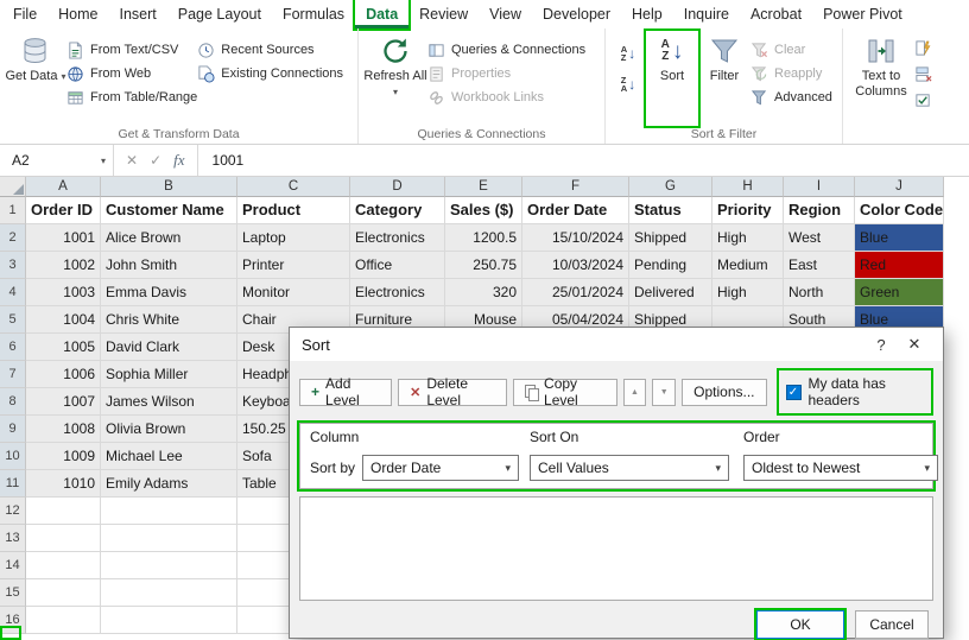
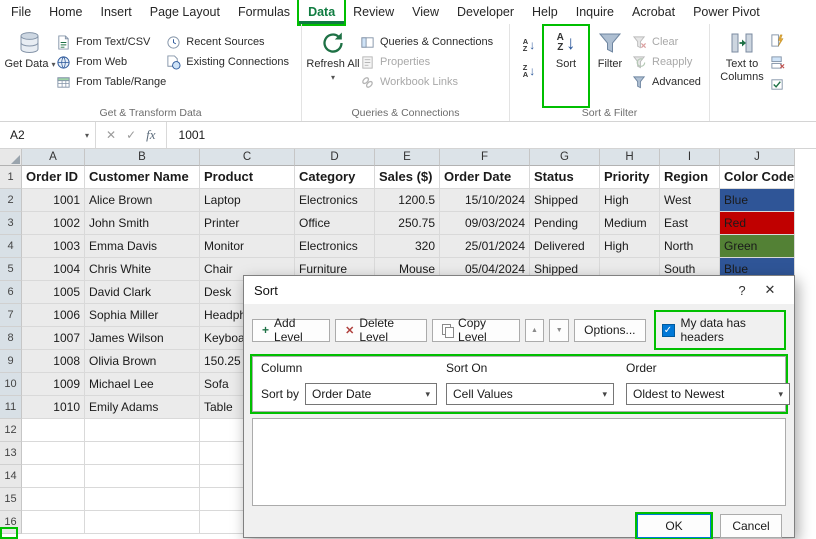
  File
  Home
  Insert
  Page Layout
  Formulas
  Data
  Review
  View
  Developer
  Help
  Inquire
  Acrobat
  Power Pivot
  Get Data ▾
  From Text/CSV
  From Web
  From Table/Range
  Recent Sources
  Existing Connections
  Get & Transform Data
  Refresh All ▾
  Queries & Connections
  Properties
  Workbook Links
  Queries & Connections
  A
  Z
  ↓
  Z
  A
  ↓
  A
  Z
  ↓
  Sort
  Filter
  Clear
  Reapply
  Advanced
  Sort & Filter
  Text to Columns
  A2
  ▾
  ✕
  ✓
  fx
  1001
  A
  B
  C
  D
  E
  F
  G
  H
  I
  J
  1
  Order ID
  Customer Name
  Product
  Category
  Sales ($)
  Order Date
  Status
  Priority
  Region
  Color Code
  2
  1001
  Alice Brown
  Laptop
  Electronics
  1200.5
  15/10/2024
  Shipped
  High
  West
  Blue
  3
  1002
  John Smith
  Printer
  Office
  250.75
- 10/03/2024
+ 09/03/2024
  Pending
  Medium
  East
  Red
  4
  1003
  Emma Davis
  Monitor
  Electronics
  320
  25/01/2024
  Delivered
  High
  North
  Green
  5
  1004
  Chris White
  Chair
  Furniture
  Mouse
  05/04/2024
  Shipped
  South
  Blue
  6
  1005
  David Clark
  Desk
  7
  1006
  Sophia Miller
  8
  1007
  James Wilson
  Keyboa
  9
  1008
  Olivia Brown
  150.25
  10
  1009
  Michael Lee
  Sofa
  11
  1010
  Emily Adams
  Table
  12
  13
  14
  15
  16
  Sort
  ?
  ✕
  +
  Add Level
  ✕
  Delete Level
  Copy Level
  Options...
  ✓
  My data has headers
  Column
  Sort On
  Order
  Sort by
  Order Date
  ▾
  Cell Values
  ▾
  Oldest to Newest
  ▾
  OK
  Cancel
